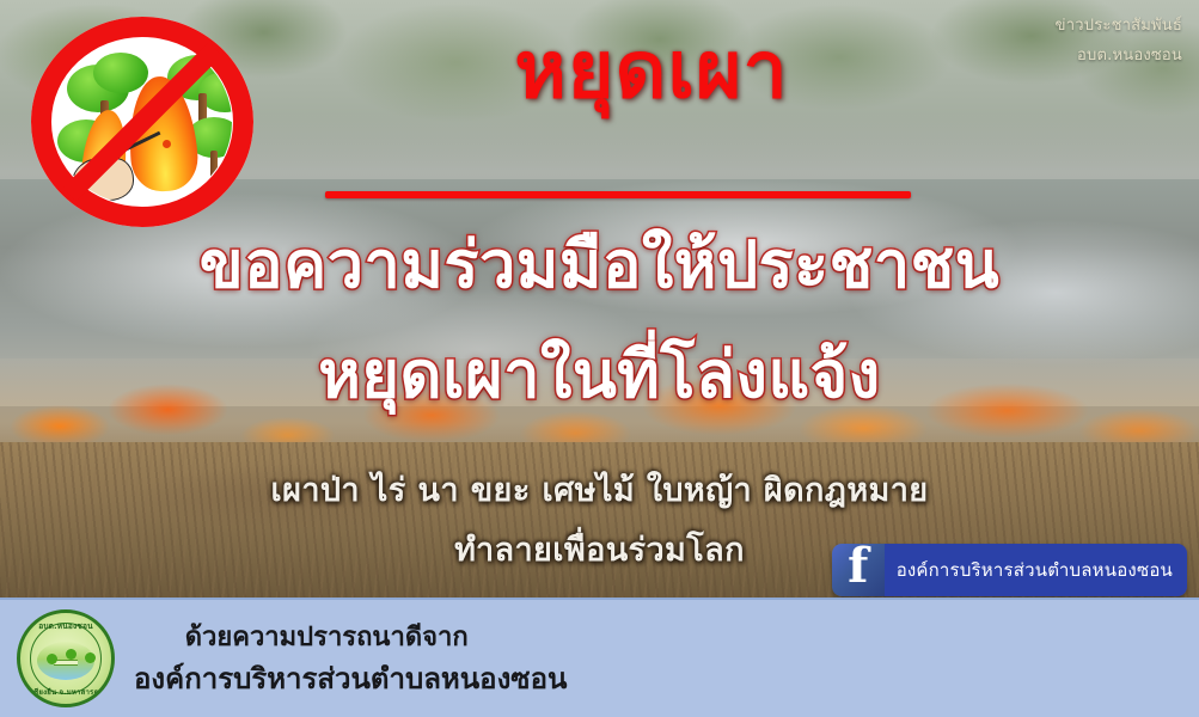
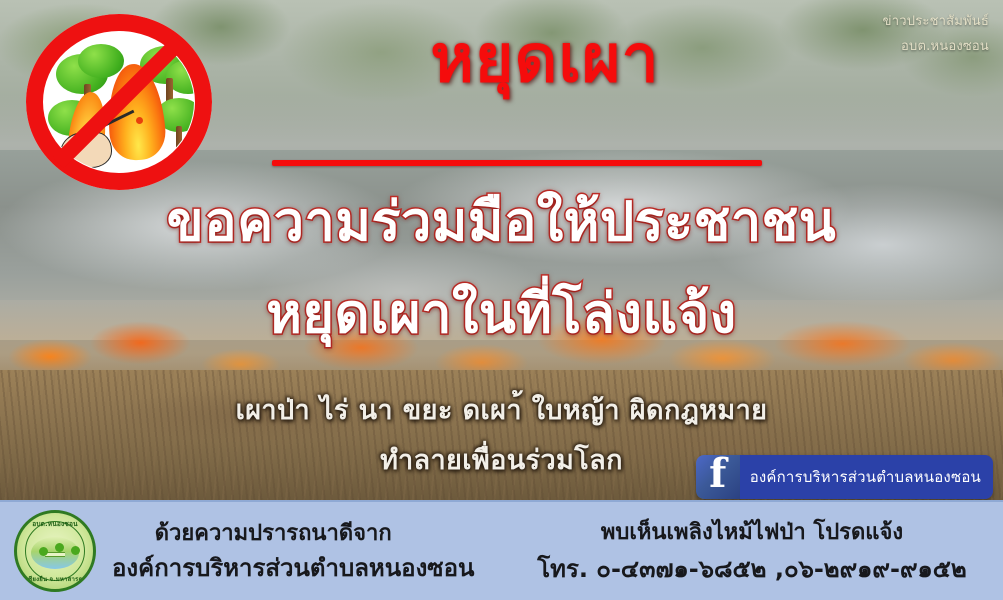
  ข่าวประชาสัมพันธ์
  อบต.หนองซอน
  หยุดเผา
  ขอความร่วมมือให้ประชาชน
  หยุดเผาในที่โล่งแจ้ง
- เผาป่า ไร่ นา ขยะ เศษไม้ ใบหญ้า ผิดกฎหมาย
+ เผาป่า ไร่ นา ขยะ ดเผา้ ใบหญ้า ผิดกฎหมาย
  ทำลายเพื่อนร่วมโลก
  องค์การบริหารส่วนตำบลหนองซอน
  อบต.หนองซอน
  ด้วยความปรารถนาดีจาก
  องค์การบริหารส่วนตำบลหนองซอน
+ พบเห็นเพลิงไหม้ไฟป่า โปรดแจ้ง
+ โทร. ๐-๔๓๗๑-๖๘๕๒ ,๐๖-๒๙๑๙-๙๑๕๒
